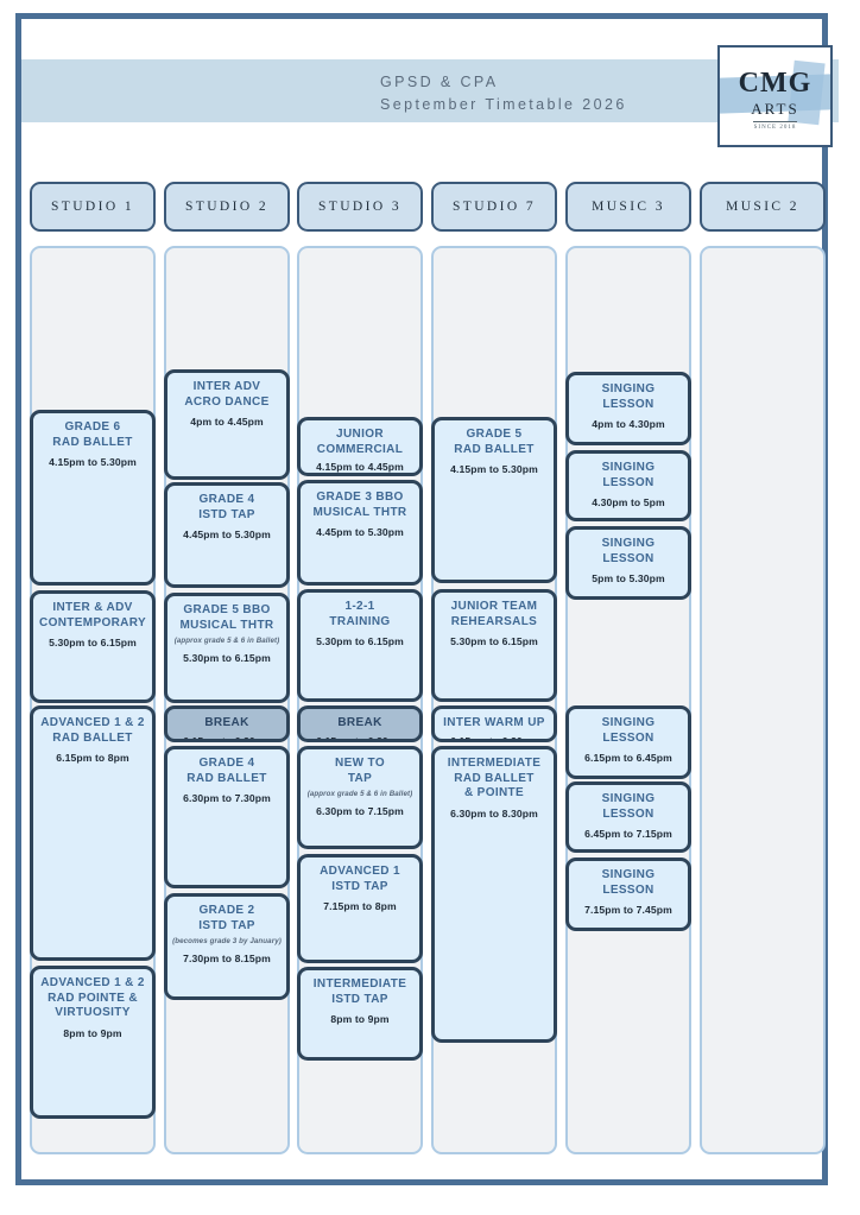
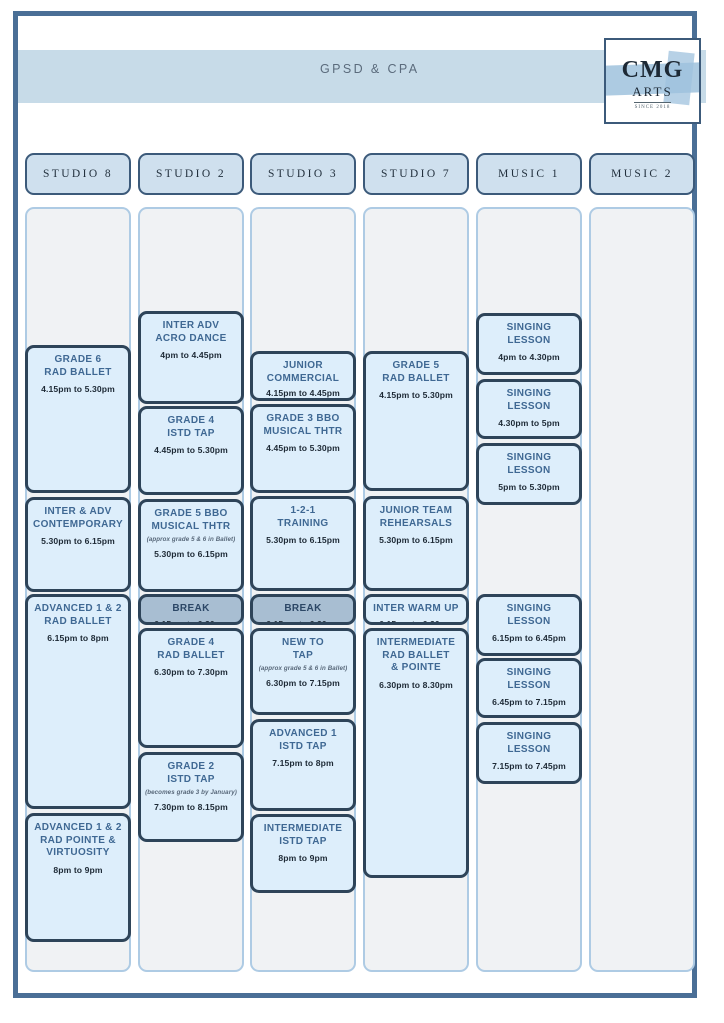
  GPSD & CPA
- September Timetable 2026
  CMG
  ARTS
- STUDIO 1
+ STUDIO 8
  GRADE 6
  RAD BALLET
  4.15pm to 5.30pm
  INTER & ADV
  CONTEMPORARY
  5.30pm to 6.15pm
  ADVANCED 1 & 2
  RAD BALLET
  6.15pm to 8pm
  ADVANCED 1 & 2
  RAD POINTE &
  VIRTUOSITY
  8pm to 9pm
  STUDIO 2
  INTER ADV
  ACRO DANCE
  4pm to 4.45pm
  GRADE 4
  ISTD TAP
  4.45pm to 5.30pm
  GRADE 5 BBO
  MUSICAL THTR
  5.30pm to 6.15pm
  BREAK
  GRADE 4
  RAD BALLET
  6.30pm to 7.30pm
  GRADE 2
  ISTD TAP
  7.30pm to 8.15pm
  STUDIO 3
  JUNIOR
  COMMERCIAL
  4.15pm to 4.45pm
  GRADE 3 BBO
  MUSICAL THTR
  4.45pm to 5.30pm
  1-2-1
  TRAINING
  5.30pm to 6.15pm
  BREAK
  NEW TO
  TAP
  6.30pm to 7.15pm
  ADVANCED 1
  ISTD TAP
  7.15pm to 8pm
  INTERMEDIATE
  ISTD TAP
  8pm to 9pm
  STUDIO 7
  GRADE 5
  RAD BALLET
  4.15pm to 5.30pm
  JUNIOR TEAM
  REHEARSALS
  5.30pm to 6.15pm
  INTER WARM UP
  INTERMEDIATE
  RAD BALLET
  & POINTE
  6.30pm to 8.30pm
- MUSIC 3
+ MUSIC 1
  SINGING
  LESSON
  4pm to 4.30pm
  SINGING
  LESSON
  4.30pm to 5pm
  SINGING
  LESSON
  5pm to 5.30pm
  SINGING
  LESSON
  6.15pm to 6.45pm
  SINGING
  LESSON
  6.45pm to 7.15pm
  SINGING
  LESSON
  7.15pm to 7.45pm
  MUSIC 2
